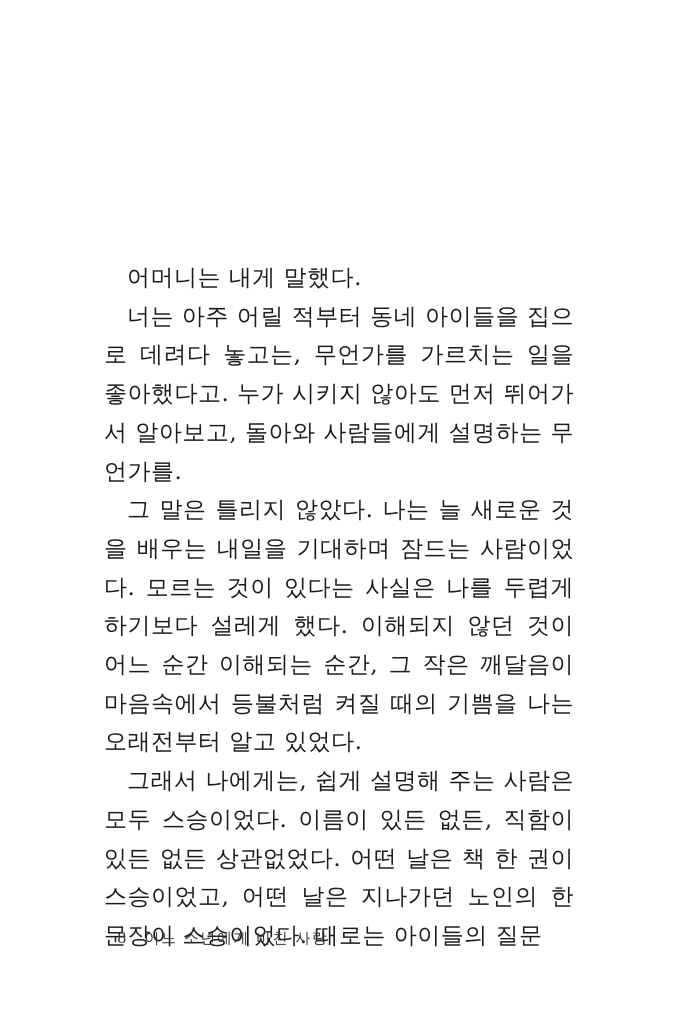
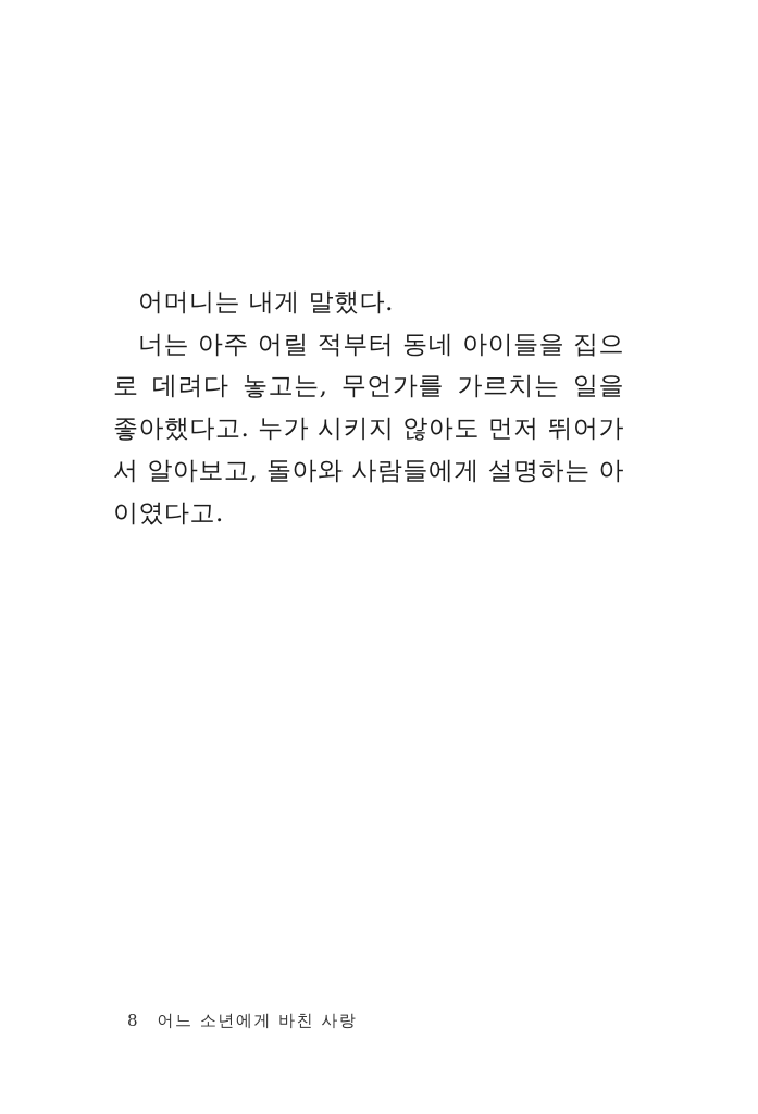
  어머니는 내게 말했다.
- 너는 아주 어릴 적부터 동네 아이들을 집으로 데려다 놓고는, 무언가를 가르치는 일을 좋아했다고. 누가 시키지 않아도 먼저 뛰어가서 알아보고, 돌아와 사람들에게 설명하는 무언가를.
+ 너는 아주 어릴 적부터 동네 아이들을 집으로 데려다 놓고는, 무언가를 가르치는 일을 좋아했다고. 누가 시키지 않아도 먼저 뛰어가서 알아보고, 돌아와 사람들에게 설명하는 아이였다고.
- 그 말은 틀리지 않았다. 나는 늘 새로운 것을 배우는 내일을 기대하며 잠드는 사람이었다. 모르는 것이 있다는 사실은 나를 두렵게 하기보다 설레게 했다. 이해되지 않던 것이 어느 순간 이해되는 순간, 그 작은 깨달음이 마음속에서 등불처럼 켜질 때의 기쁨을 나는 오래전부터 알고 있었다.
- 그래서 나에게는, 쉽게 설명해 주는 사람은 모두 스승이었다. 이름이 있든 없든, 직함이 있든 없든 상관없었다. 어떤 날은 책 한 권이 스승이었고, 어떤 날은 지나가던 노인의 한 문장이 스승이었다. 때로는 아이들의 질문
  8
  어느 소년에게 바친 사랑
